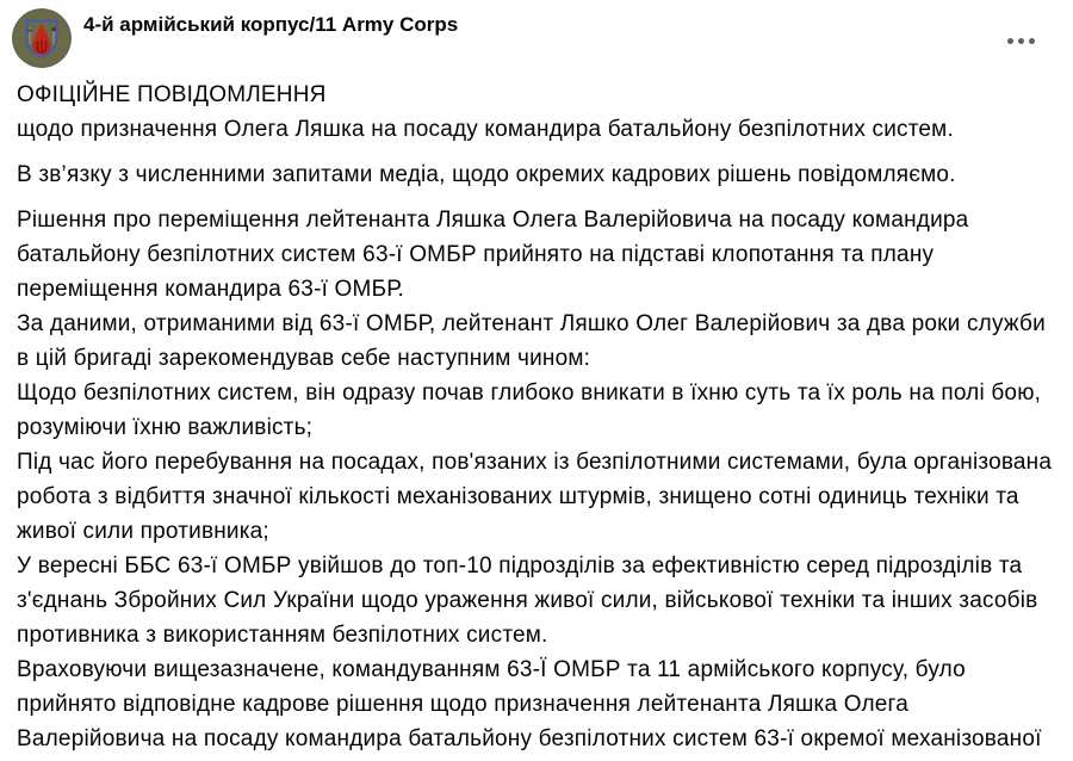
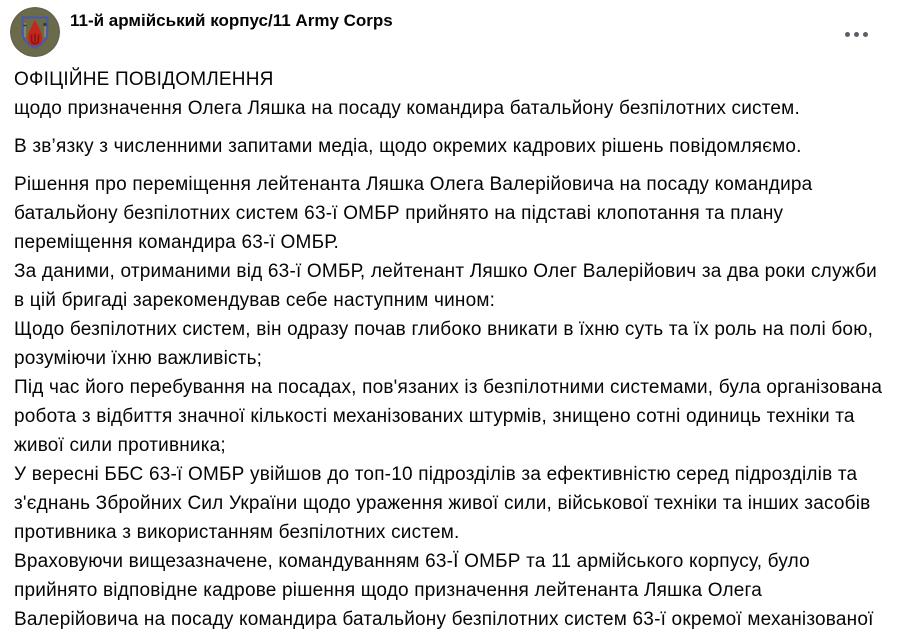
- 4-й армійський корпус/11 Army Corps
+ 11-й армійський корпус/11 Army Corps
  ОФІЦІЙНЕ ПОВІДОМЛЕННЯ
  щодо призначення Олега Ляшка на посаду командира батальйону безпілотних систем.
  В зв’язку з численними запитами медіа, щодо окремих кадрових рішень повідомляємо.
  Рішення про переміщення лейтенанта Ляшка Олега Валерійовича на посаду командира батальйону безпілотних систем 63-ї ОМБР прийнято на підставі клопотання та плану переміщення командира 63-ї ОМБР.
  За даними, отриманими від 63-ї ОМБР, лейтенант Ляшко Олег Валерійович за два роки служби в цій бригаді зарекомендував себе наступним чином:
  Щодо безпілотних систем, він одразу почав глибоко вникати в їхню суть та їх роль на полі бою, розуміючи їхню важливість;
  Під час його перебування на посадах, пов'язаних із безпілотними системами, була організована робота з відбиття значної кількості механізованих штурмів, знищено сотні одиниць техніки та живої сили противника;
  У вересні ББС 63-ї ОМБР увійшов до топ-10 підрозділів за ефективністю серед підрозділів та з'єднань Збройних Сил України щодо ураження живої сили, військової техніки та інших засобів противника з використанням безпілотних систем.
  Враховуючи вищезазначене, командуванням 63-Ї ОМБР та 11 армійського корпусу, було прийнято відповідне кадрове рішення щодо призначення лейтенанта Ляшка Олега Валерійовича на посаду командира батальйону безпілотних систем 63-ї окремої механізованої
